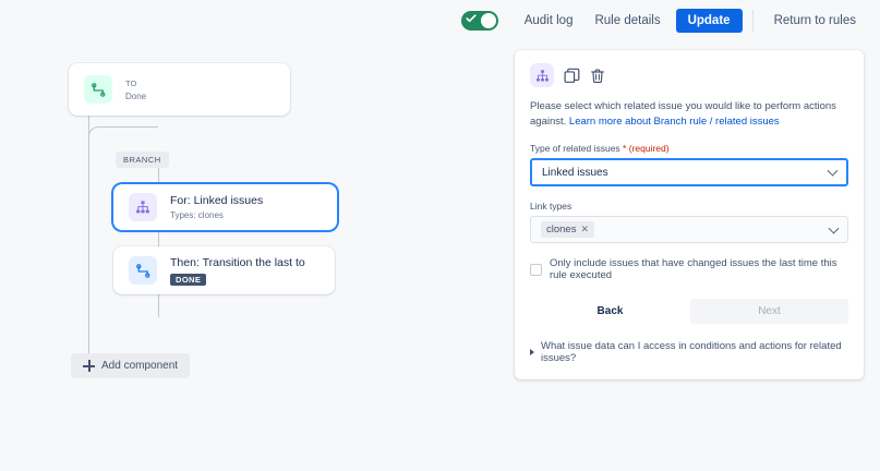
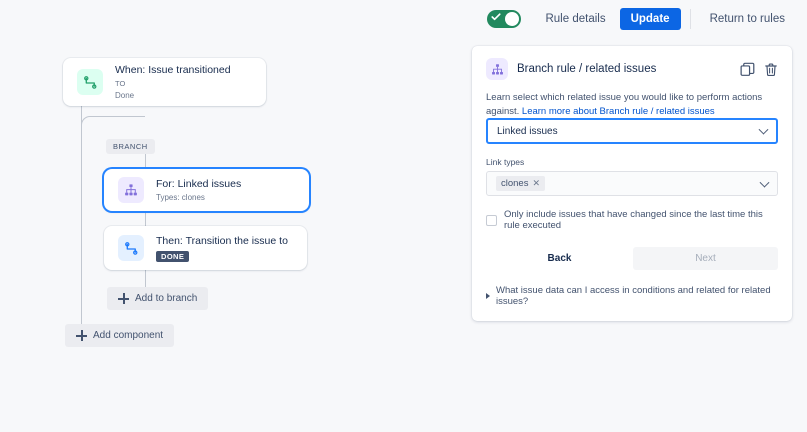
- Audit log
  Rule details
  Update
  Return to rules
+ When: Issue transitioned
  TO
  Done
  BRANCH
  For: Linked issues
  Types: clones
- Then: Transition the last to
+ Then: Transition the issue to
  DONE
+ Add to branch
  Add component
+ Branch rule / related issues
- Please select which related issue you would like to perform actions against. Learn more about Branch rule / related issues
+ Learn select which related issue you would like to perform actions against. Learn more about Branch rule / related issues
- Type of related issues * (required)
  Linked issues
  Link types
  clones
  ✕
- Only include issues that have changed issues the last time this rule executed
+ Only include issues that have changed since the last time this rule executed
  Back
  Next
- What issue data can I access in conditions and actions for related issues?
+ What issue data can I access in conditions and related for related issues?
